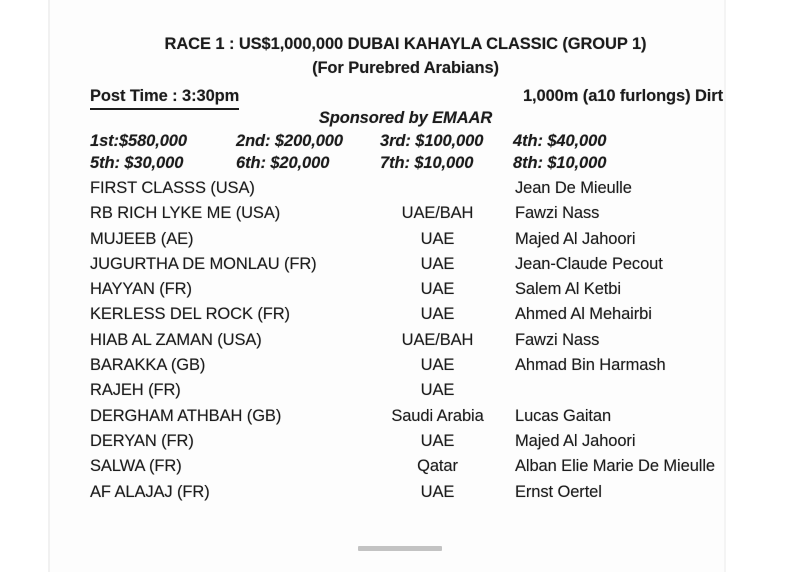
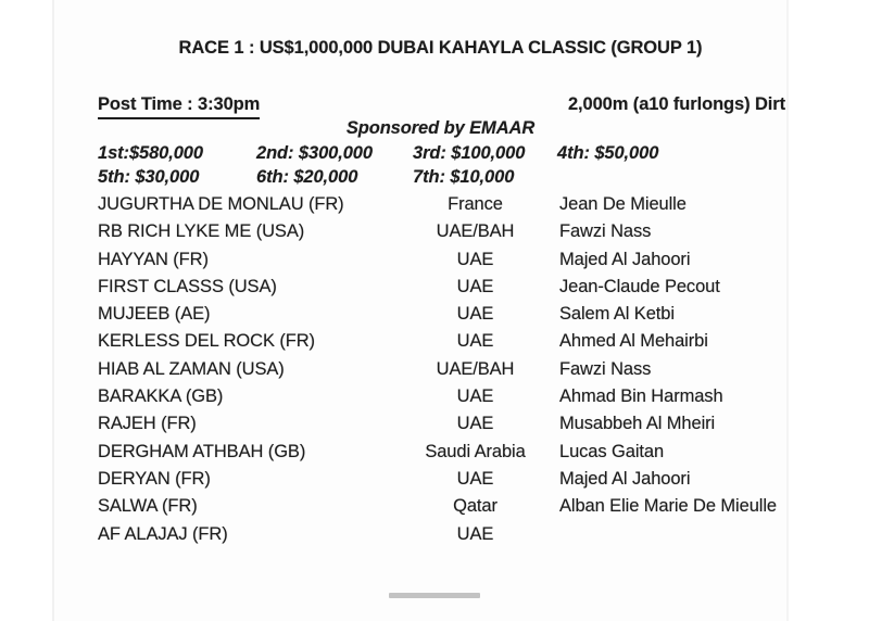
  RACE 1 : US$1,000,000 DUBAI KAHAYLA CLASSIC (GROUP 1)
- (For Purebred Arabians)
  Post Time : 3:30pm
- 1,000m (a10 furlongs) Dirt
+ 2,000m (a10 furlongs) Dirt
  Sponsored by EMAAR
  1st:$580,000
- 2nd: $200,000
+ 2nd: $300,000
  3rd: $100,000
- 4th: $40,000
+ 4th: $50,000
  5th: $30,000
  6th: $20,000
  7th: $10,000
- 8th: $10,000
- FIRST CLASSS (USA)
+ JUGURTHA DE MONLAU (FR)
+ France
  Jean De Mieulle
  RB RICH LYKE ME (USA)
  UAE/BAH
  Fawzi Nass
- MUJEEB (AE)
+ HAYYAN (FR)
  UAE
  Majed Al Jahoori
- JUGURTHA DE MONLAU (FR)
+ FIRST CLASSS (USA)
  UAE
  Jean-Claude Pecout
- HAYYAN (FR)
+ MUJEEB (AE)
  UAE
  Salem Al Ketbi
  KERLESS DEL ROCK (FR)
  UAE
  Ahmed Al Mehairbi
  HIAB AL ZAMAN (USA)
  UAE/BAH
  Fawzi Nass
  BARAKKA (GB)
  UAE
  Ahmad Bin Harmash
  RAJEH (FR)
  UAE
+ Musabbeh Al Mheiri
  DERGHAM ATHBAH (GB)
  Saudi Arabia
  Lucas Gaitan
  DERYAN (FR)
  UAE
  Majed Al Jahoori
  SALWA (FR)
  Qatar
  Alban Elie Marie De Mieulle
  AF ALAJAJ (FR)
  UAE
- Ernst Oertel
